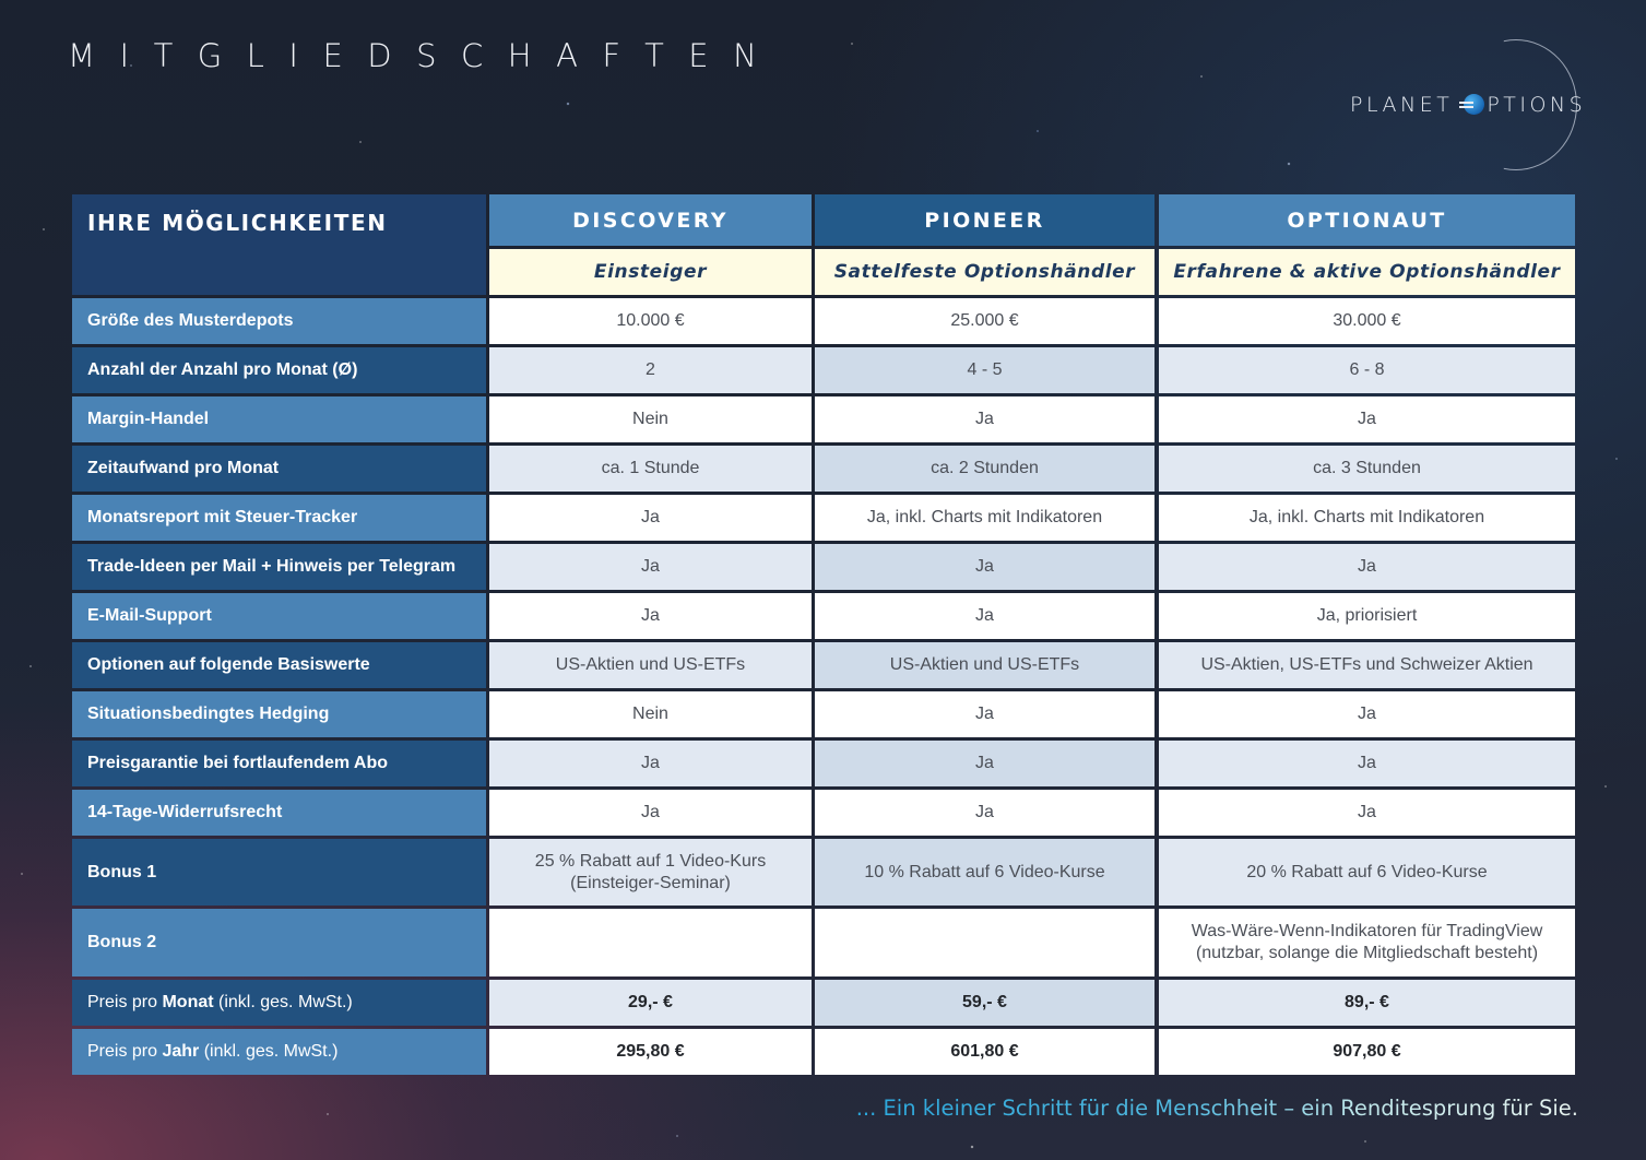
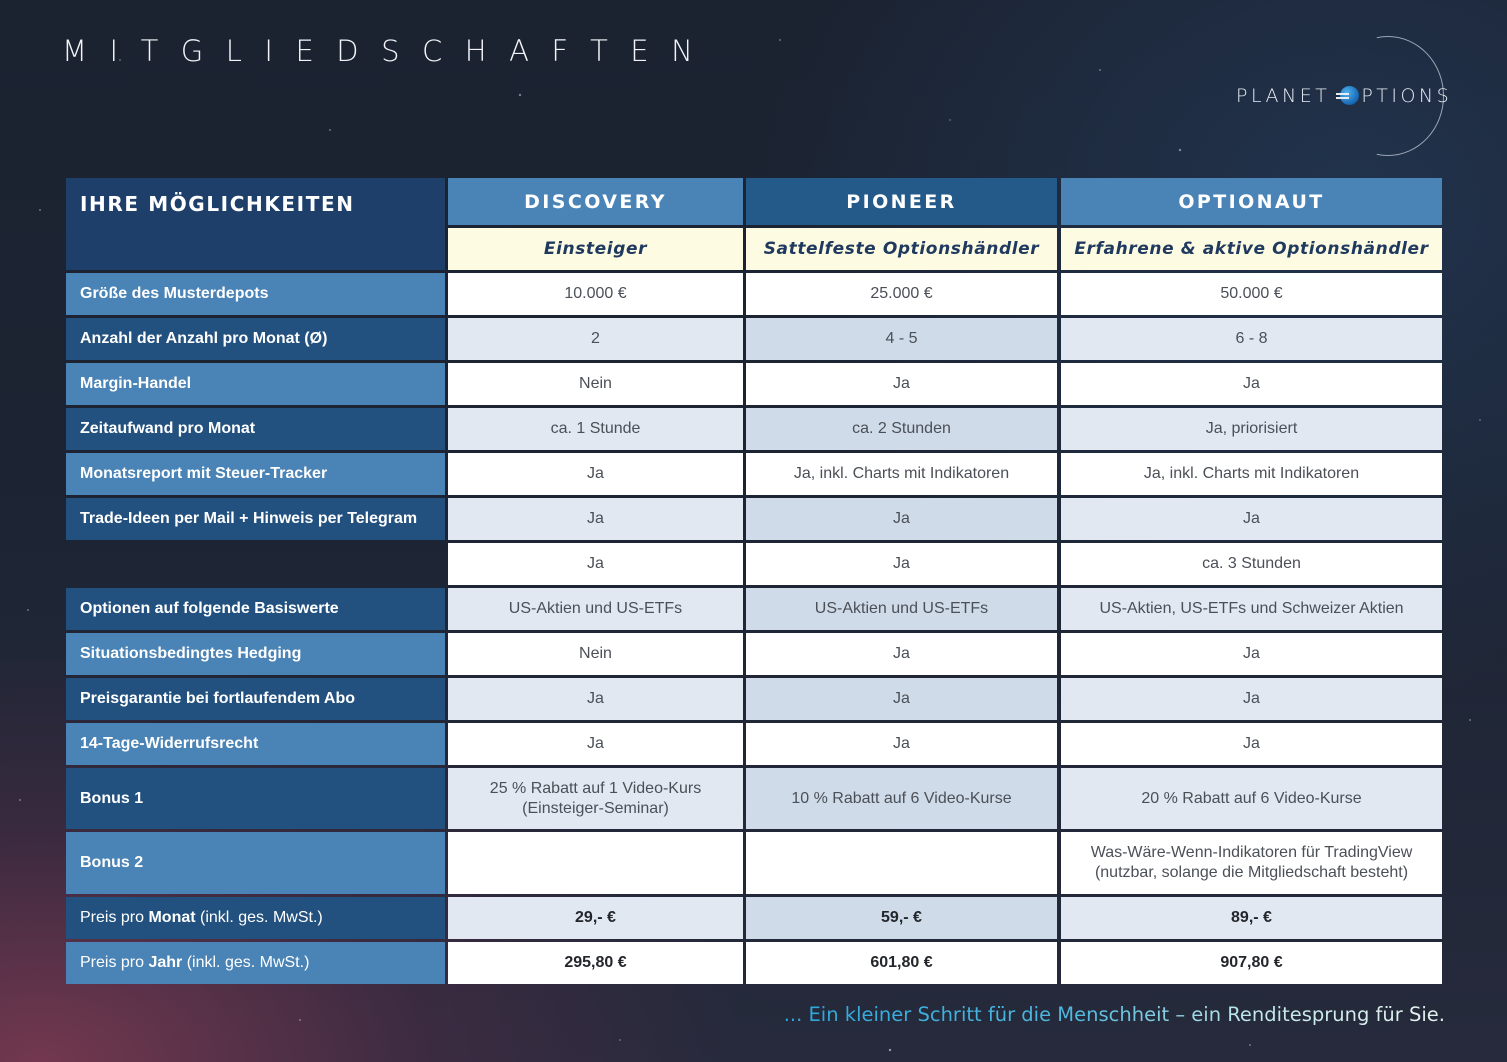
  MITGLIEDSCHAFTEN
  PLANET
  PTIONS
  IHRE MÖGLICHKEITEN
  DISCOVERY
  PIONEER
  OPTIONAUT
  Einsteiger
  Sattelfeste Optionshändler
  Erfahrene & aktive Optionshändler
  Größe des Musterdepots
  10.000 €
  25.000 €
- 30.000 €
+ 50.000 €
  Anzahl der Anzahl pro Monat (Ø)
  2
  4 - 5
  6 - 8
  Margin-Handel
  Nein
  Ja
  Ja
  Zeitaufwand pro Monat
  ca. 1 Stunde
  ca. 2 Stunden
- ca. 3 Stunden
+ Ja, priorisiert
  Monatsreport mit Steuer-Tracker
  Ja
  Ja, inkl. Charts mit Indikatoren
  Ja, inkl. Charts mit Indikatoren
  Trade-Ideen per Mail + Hinweis per Telegram
  Ja
  Ja
  Ja
- E-Mail-Support
  Ja
  Ja
- Ja, priorisiert
+ ca. 3 Stunden
  Optionen auf folgende Basiswerte
  US-Aktien und US-ETFs
  US-Aktien und US-ETFs
  US-Aktien, US-ETFs und Schweizer Aktien
  Situationsbedingtes Hedging
  Nein
  Ja
  Ja
  Preisgarantie bei fortlaufendem Abo
  Ja
  Ja
  Ja
  14-Tage-Widerrufsrecht
  Ja
  Ja
  Ja
  Bonus 1
  25 % Rabatt auf 1 Video-Kurs
  (Einsteiger-Seminar)
  10 % Rabatt auf 6 Video-Kurse
  20 % Rabatt auf 6 Video-Kurse
  Bonus 2
  Was-Wäre-Wenn-Indikatoren für TradingView
  (nutzbar, solange die Mitgliedschaft besteht)
  Preis pro
  Monat
  (inkl. ges. MwSt.)
  29,- €
  59,- €
  89,- €
  Preis pro
  Jahr
  (inkl. ges. MwSt.)
  295,80 €
  601,80 €
  907,80 €
  ... Ein kleiner Schritt für die Menschheit – ein Renditesprung für Sie.
